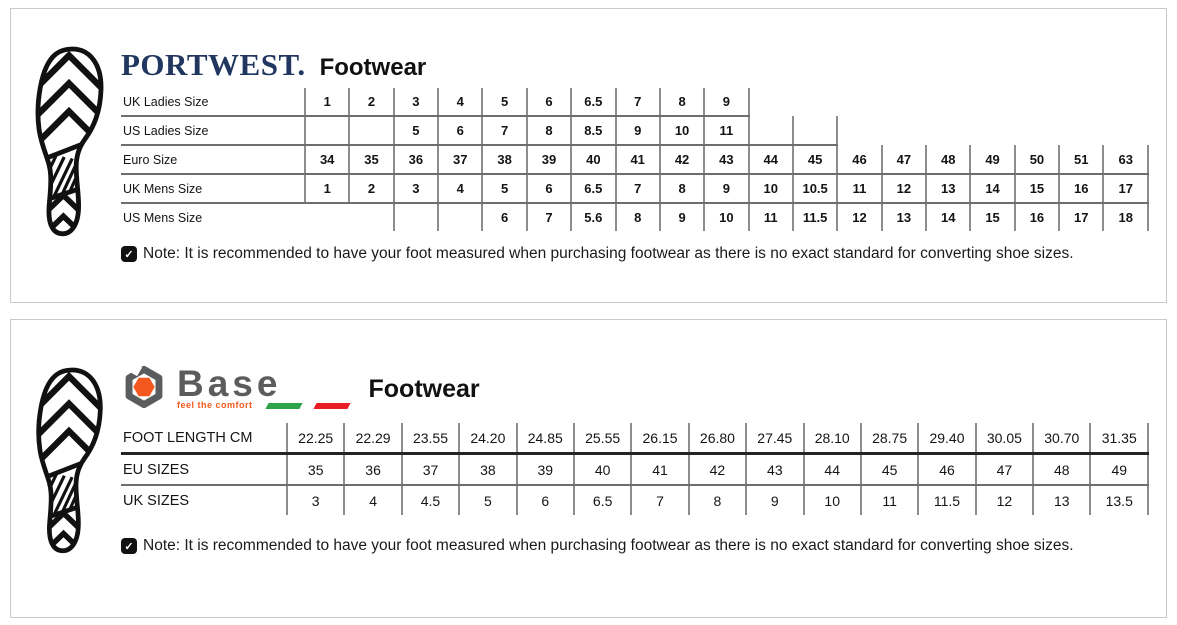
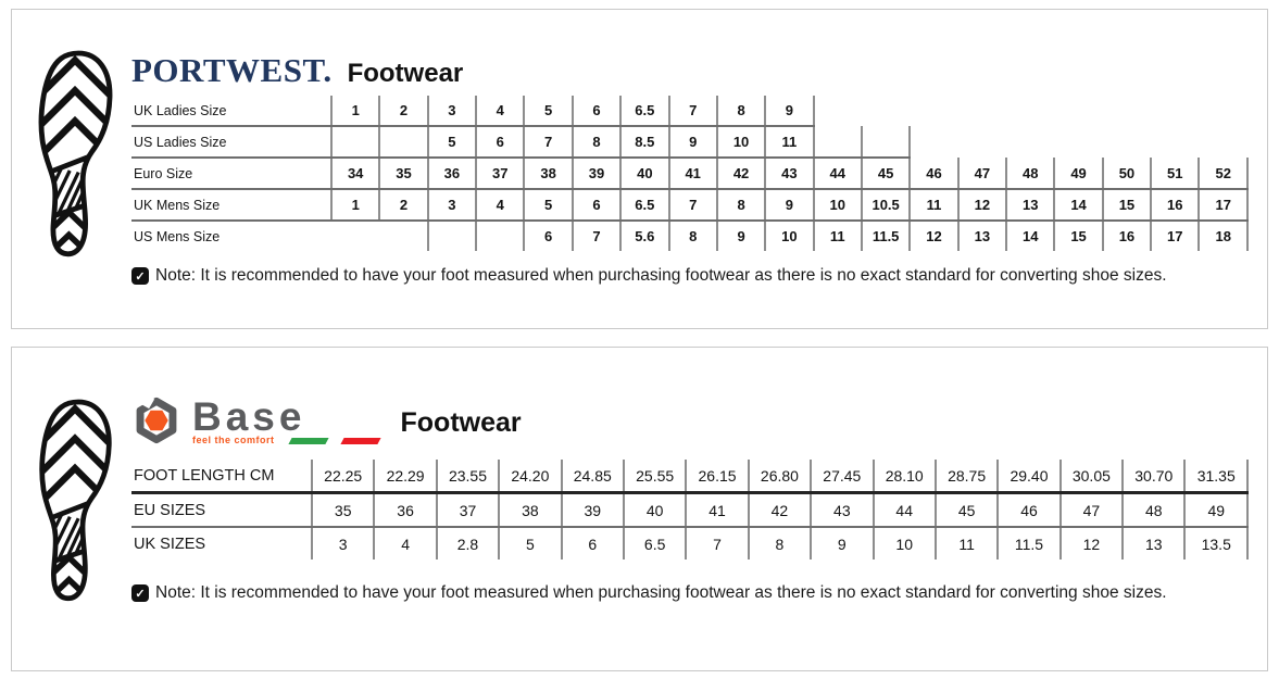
  PORTWEST.
  Footwear
  UK Ladies Size	1	2	3	4	5	6	6.5	7	8	9
  US Ladies Size			5	6	7	8	8.5	9	10	11
- Euro Size	34	35	36	37	38	39	40	41	42	43	44	45	46	47	48	49	50	51	63
+ Euro Size	34	35	36	37	38	39	40	41	42	43	44	45	46	47	48	49	50	51	52
  UK Mens Size	1	2	3	4	5	6	6.5	7	8	9	10	10.5	11	12	13	14	15	16	17
  US Mens Size					6	7	5.6	8	9	10	11	11.5	12	13	14	15	16	17	18
  ✓
  Note: It is recommended to have your foot measured when purchasing footwear as there is no exact standard for converting shoe sizes.
  Base
  feel the comfort
  Footwear
  FOOT LENGTH CM	22.25	22.29	23.55	24.20	24.85	25.55	26.15	26.80	27.45	28.10	28.75	29.40	30.05	30.70	31.35
  EU SIZES	35	36	37	38	39	40	41	42	43	44	45	46	47	48	49
- UK SIZES	3	4	4.5	5	6	6.5	7	8	9	10	11	11.5	12	13	13.5
+ UK SIZES	3	4	2.8	5	6	6.5	7	8	9	10	11	11.5	12	13	13.5
  ✓
  Note: It is recommended to have your foot measured when purchasing footwear as there is no exact standard for converting shoe sizes.
